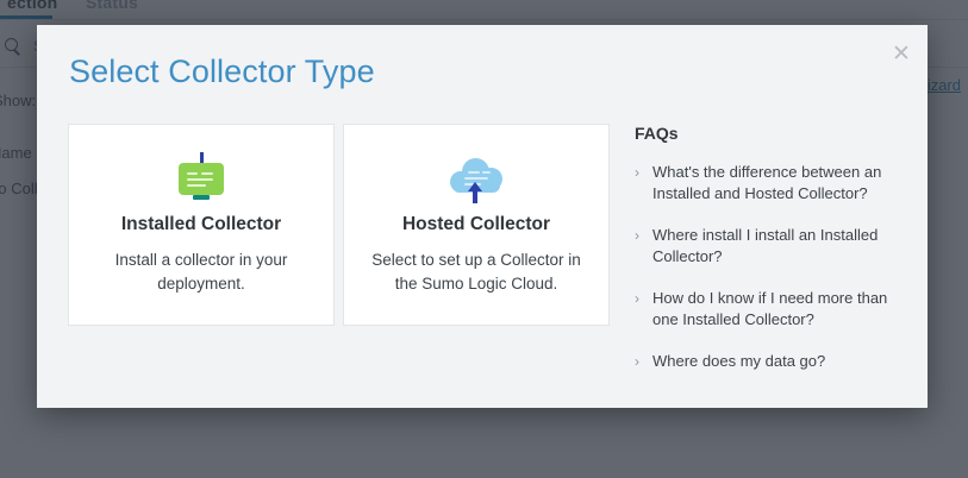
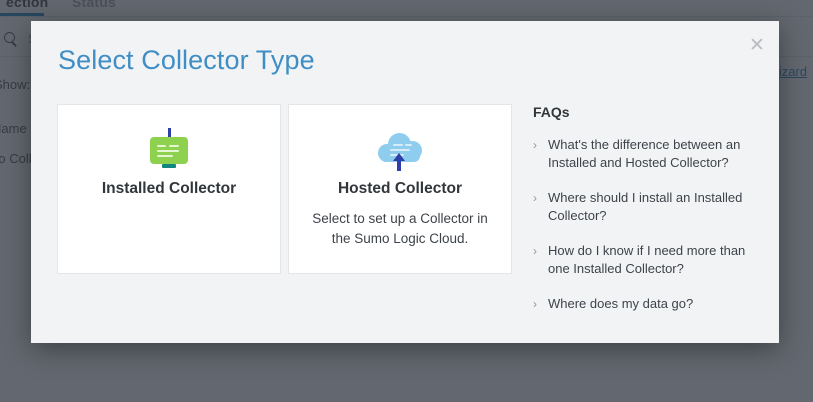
  ection
  Status
  izard
  how:
  ame
  ✕
  Select Collector Type
  Installed Collector
- Install a collector in your deployment.
  Hosted Collector
  Select to set up a Collector in the Sumo Logic Cloud.
  FAQs
  ›
  What's the difference between an Installed and Hosted Collector?
  ›
- Where install I install an Installed Collector?
+ Where should I install an Installed Collector?
  ›
  How do I know if I need more than one Installed Collector?
  ›
  Where does my data go?
